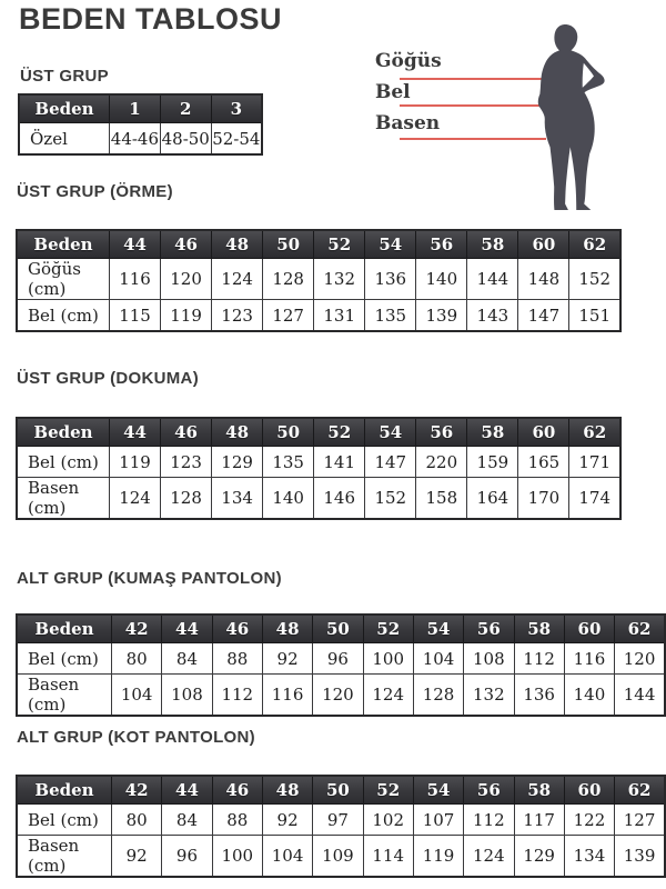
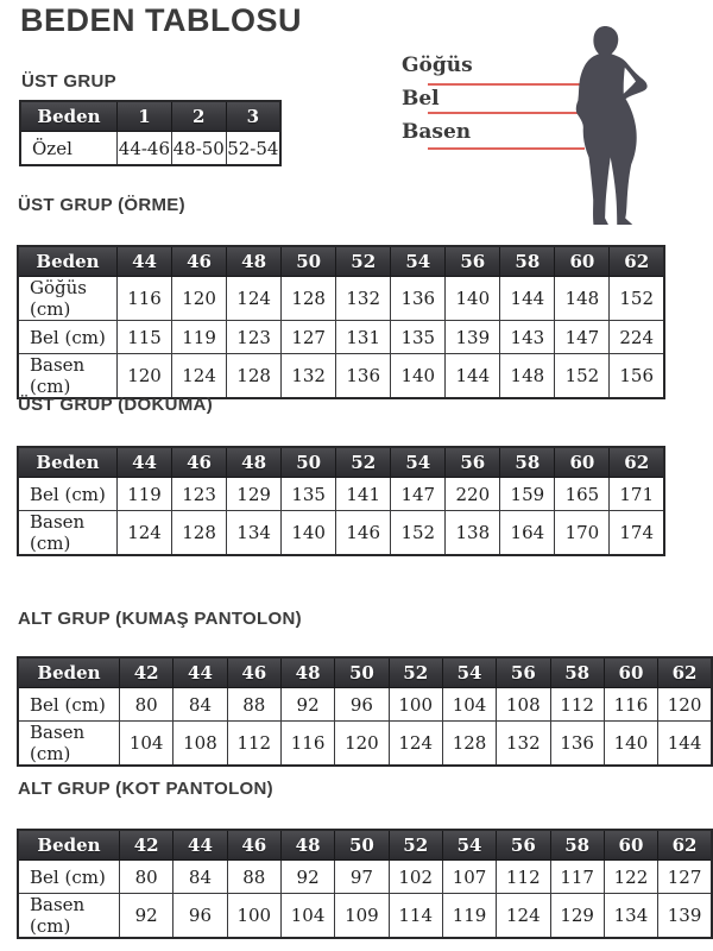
  BEDEN TABLOSU
  ÜST GRUP
  Beden	1	2	3
  Özel	44-46	48-50	52-54
  Göğüs
  Bel
  Basen
  ÜST GRUP (ÖRME)
  Beden	44	46	48	50	52	54	56	58	60	62
  Göğüs (cm)	116	120	124	128	132	136	140	144	148	152
- Bel (cm)	115	119	123	127	131	135	139	143	147	151
+ Bel (cm)	115	119	123	127	131	135	139	143	147	224
+ Basen (cm)	120	124	128	132	136	140	144	148	152	156
  ÜST GRUP (DOKUMA)
  Beden	44	46	48	50	52	54	56	58	60	62
  Bel (cm)	119	123	129	135	141	147	220	159	165	171
- Basen (cm)	124	128	134	140	146	152	158	164	170	174
+ Basen (cm)	124	128	134	140	146	152	138	164	170	174
  ALT GRUP (KUMAŞ PANTOLON)
  Beden	42	44	46	48	50	52	54	56	58	60	62
  Bel (cm)	80	84	88	92	96	100	104	108	112	116	120
  Basen (cm)	104	108	112	116	120	124	128	132	136	140	144
  ALT GRUP (KOT PANTOLON)
  Beden	42	44	46	48	50	52	54	56	58	60	62
  Bel (cm)	80	84	88	92	97	102	107	112	117	122	127
  Basen (cm)	92	96	100	104	109	114	119	124	129	134	139
